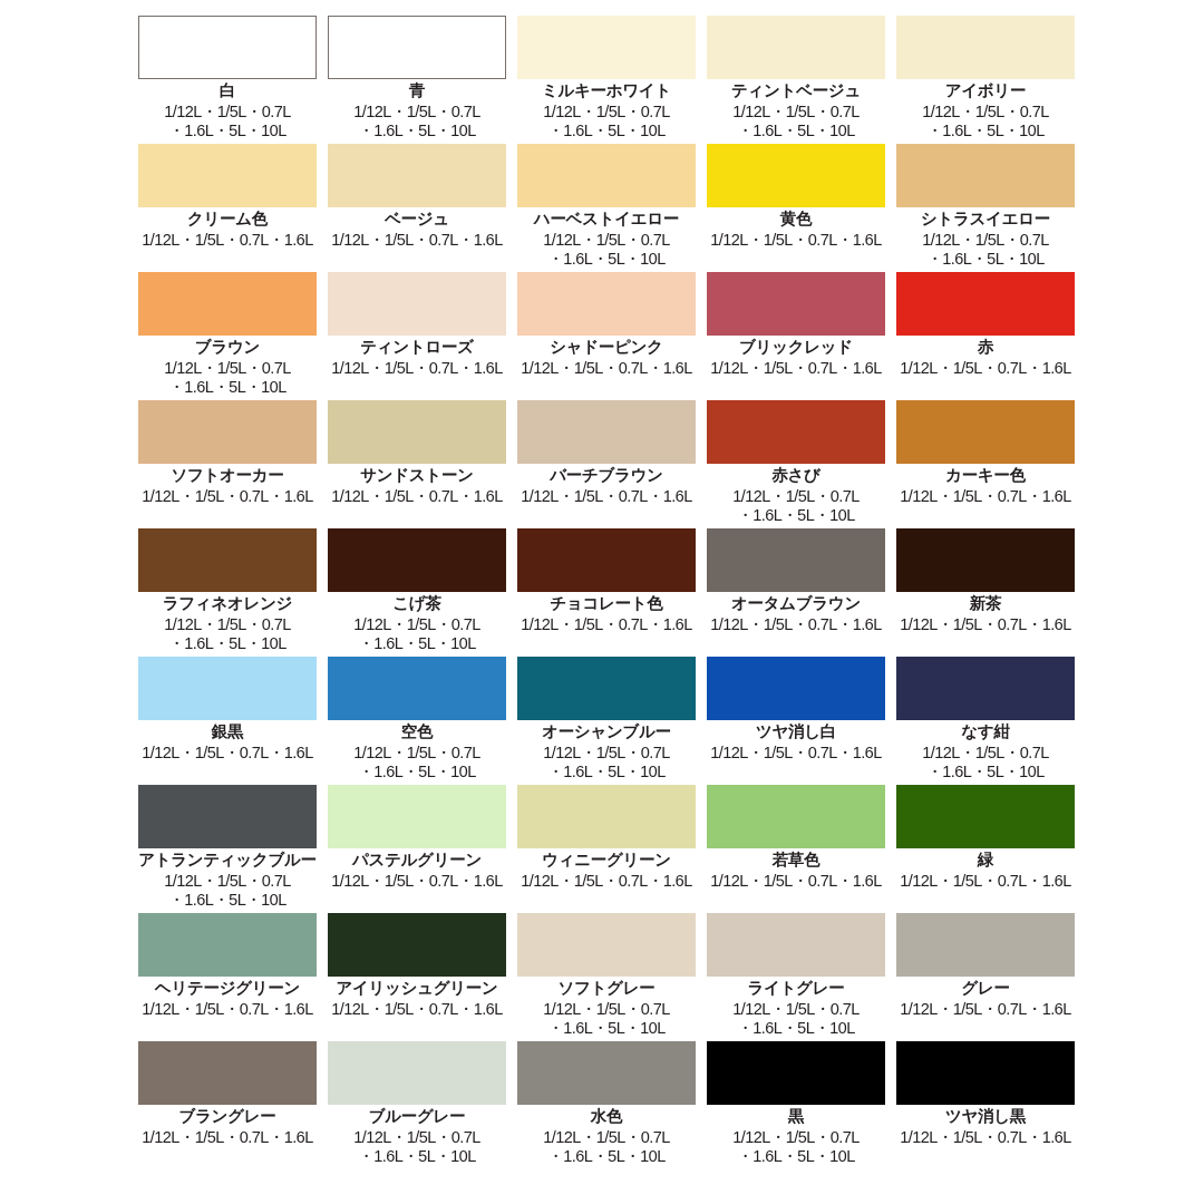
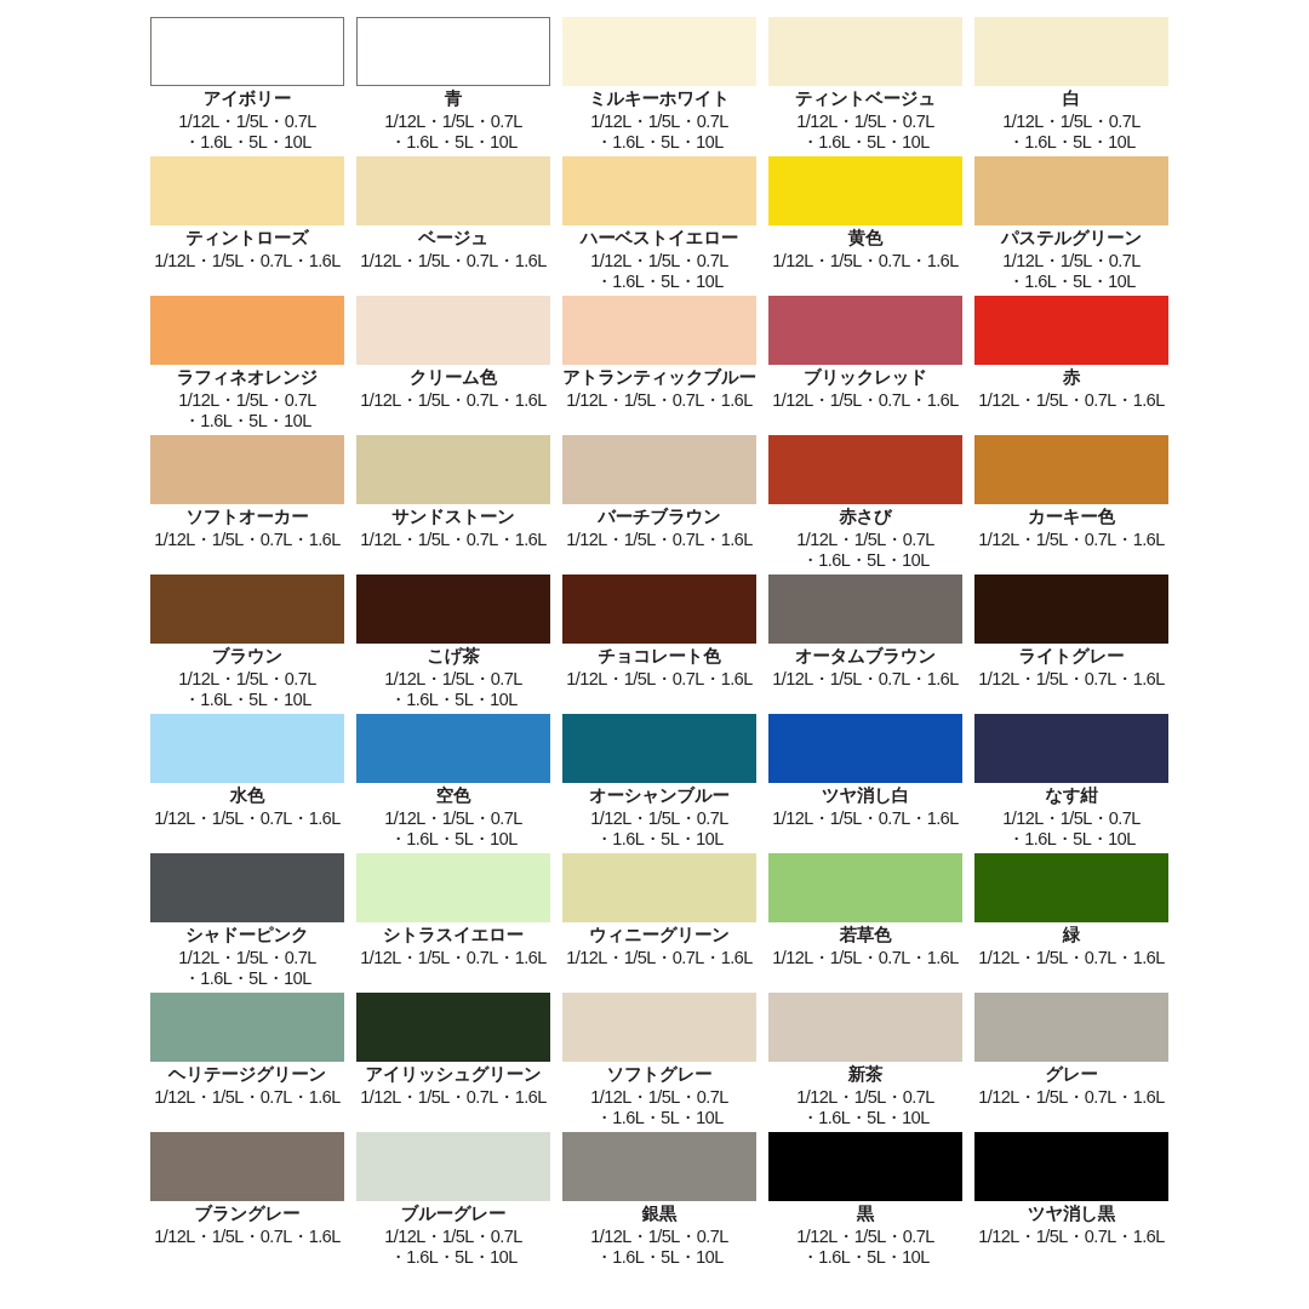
- 白
+ アイボリー
  1/12L・1/5L・0.7L
  ・1.6L・5L・10L
  青
  1/12L・1/5L・0.7L
  ・1.6L・5L・10L
  ミルキーホワイト
  1/12L・1/5L・0.7L
  ・1.6L・5L・10L
  ティントベージュ
  1/12L・1/5L・0.7L
  ・1.6L・5L・10L
- アイボリー
+ 白
  1/12L・1/5L・0.7L
  ・1.6L・5L・10L
- クリーム色
+ ティントローズ
  1/12L・1/5L・0.7L・1.6L
  ベージュ
  1/12L・1/5L・0.7L・1.6L
  ハーベストイエロー
  1/12L・1/5L・0.7L
  ・1.6L・5L・10L
  黄色
  1/12L・1/5L・0.7L・1.6L
- シトラスイエロー
+ パステルグリーン
  1/12L・1/5L・0.7L
  ・1.6L・5L・10L
- ブラウン
+ ラフィネオレンジ
  1/12L・1/5L・0.7L
  ・1.6L・5L・10L
- ティントローズ
+ クリーム色
  1/12L・1/5L・0.7L・1.6L
- シャドーピンク
+ アトランティックブルー
  1/12L・1/5L・0.7L・1.6L
  ブリックレッド
  1/12L・1/5L・0.7L・1.6L
  赤
  1/12L・1/5L・0.7L・1.6L
  ソフトオーカー
  1/12L・1/5L・0.7L・1.6L
  サンドストーン
  1/12L・1/5L・0.7L・1.6L
  バーチブラウン
  1/12L・1/5L・0.7L・1.6L
  赤さび
  1/12L・1/5L・0.7L
  ・1.6L・5L・10L
  カーキー色
  1/12L・1/5L・0.7L・1.6L
- ラフィネオレンジ
+ ブラウン
  1/12L・1/5L・0.7L
  ・1.6L・5L・10L
  こげ茶
  1/12L・1/5L・0.7L
  ・1.6L・5L・10L
  チョコレート色
  1/12L・1/5L・0.7L・1.6L
  オータムブラウン
  1/12L・1/5L・0.7L・1.6L
- 新茶
+ ライトグレー
  1/12L・1/5L・0.7L・1.6L
- 銀黒
+ 水色
  1/12L・1/5L・0.7L・1.6L
  空色
  1/12L・1/5L・0.7L
  ・1.6L・5L・10L
  オーシャンブルー
  1/12L・1/5L・0.7L
  ・1.6L・5L・10L
  ツヤ消し白
  1/12L・1/5L・0.7L・1.6L
  なす紺
  1/12L・1/5L・0.7L
  ・1.6L・5L・10L
- アトランティックブルー
+ シャドーピンク
  1/12L・1/5L・0.7L
  ・1.6L・5L・10L
- パステルグリーン
+ シトラスイエロー
  1/12L・1/5L・0.7L・1.6L
  ウィニーグリーン
  1/12L・1/5L・0.7L・1.6L
  若草色
  1/12L・1/5L・0.7L・1.6L
  緑
  1/12L・1/5L・0.7L・1.6L
  ヘリテージグリーン
  1/12L・1/5L・0.7L・1.6L
  アイリッシュグリーン
  1/12L・1/5L・0.7L・1.6L
  ソフトグレー
  1/12L・1/5L・0.7L
  ・1.6L・5L・10L
- ライトグレー
+ 新茶
  1/12L・1/5L・0.7L
  ・1.6L・5L・10L
  グレー
  1/12L・1/5L・0.7L・1.6L
  ブラングレー
  1/12L・1/5L・0.7L・1.6L
  ブルーグレー
  1/12L・1/5L・0.7L
  ・1.6L・5L・10L
- 水色
+ 銀黒
  1/12L・1/5L・0.7L
  ・1.6L・5L・10L
  黒
  1/12L・1/5L・0.7L
  ・1.6L・5L・10L
  ツヤ消し黒
  1/12L・1/5L・0.7L・1.6L
